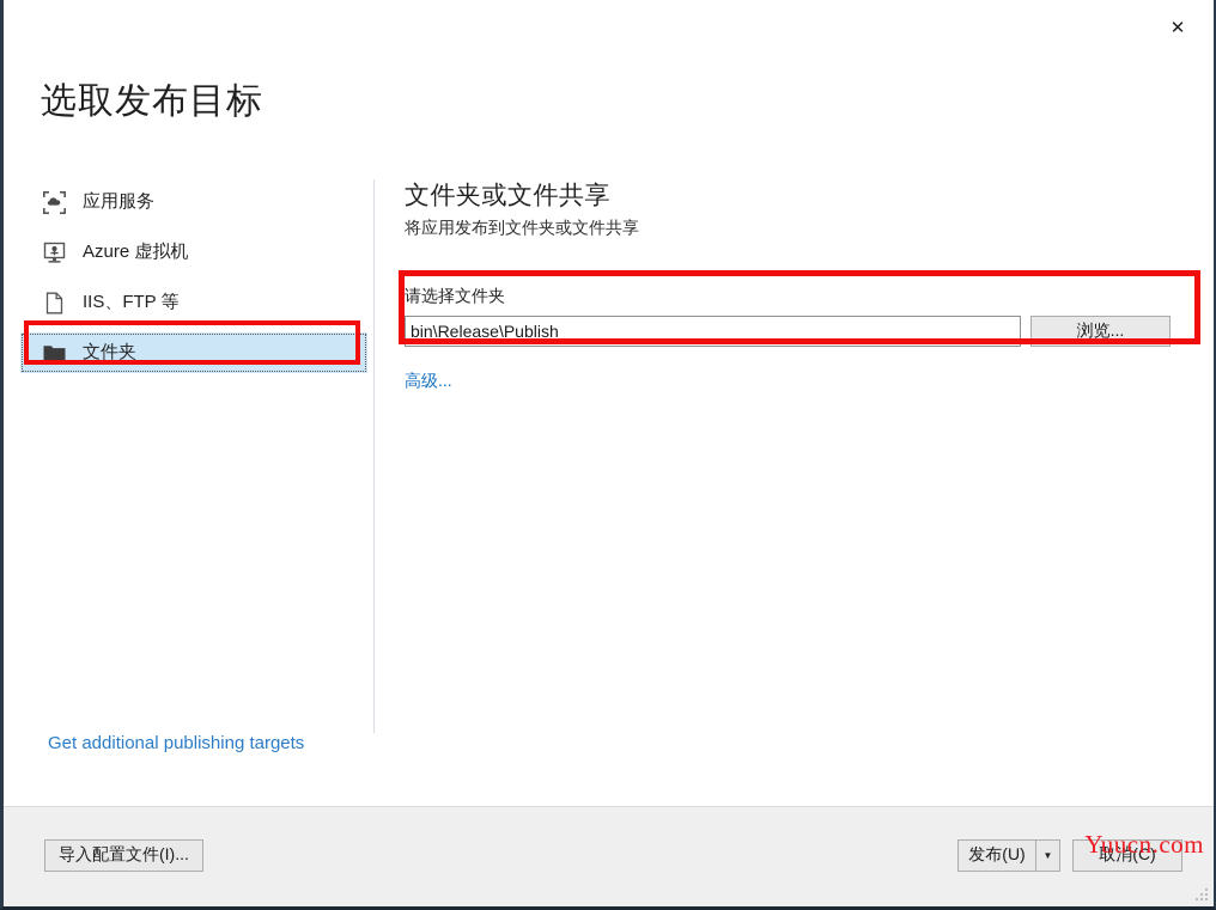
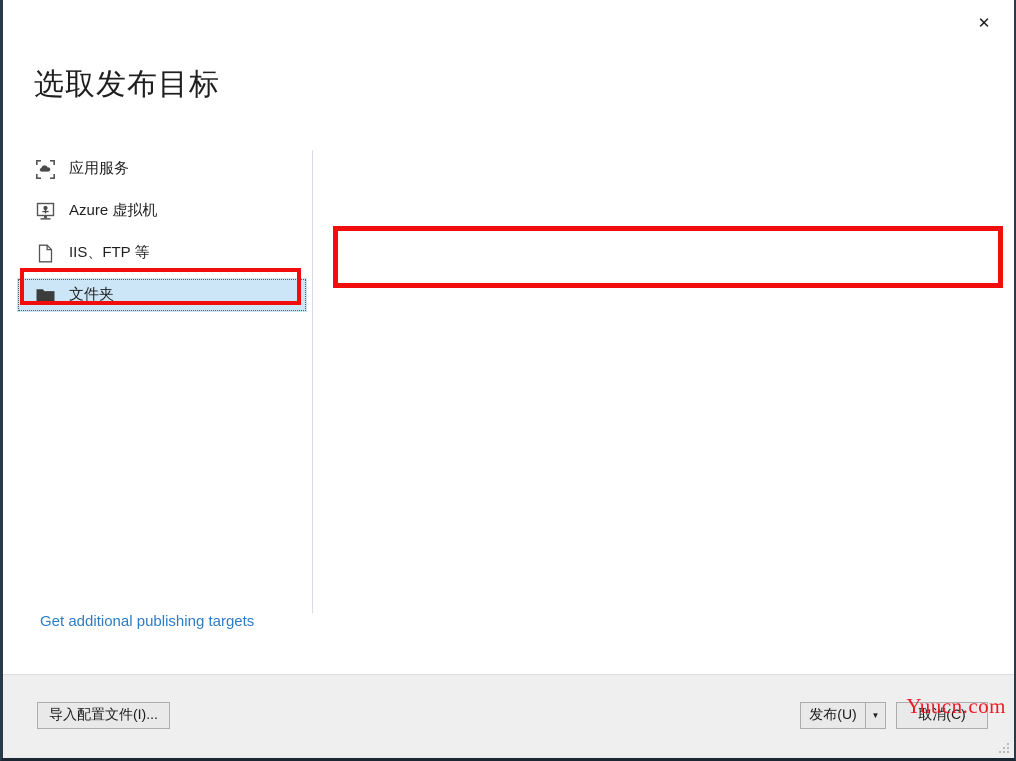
  ✕
  选取发布目标
  应用服务
  Azure 虚拟机
  IIS、FTP 等
  文件夹
- 文件夹或文件共享
- 将应用发布到文件夹或文件共享
- 请选择文件夹
- bin\Release\Publish
- 浏览...
- 高级...
  Get additional publishing targets
  导入配置文件(I)...
  发布(U)
  ▼
  取消(C)
  Yuucn.com
